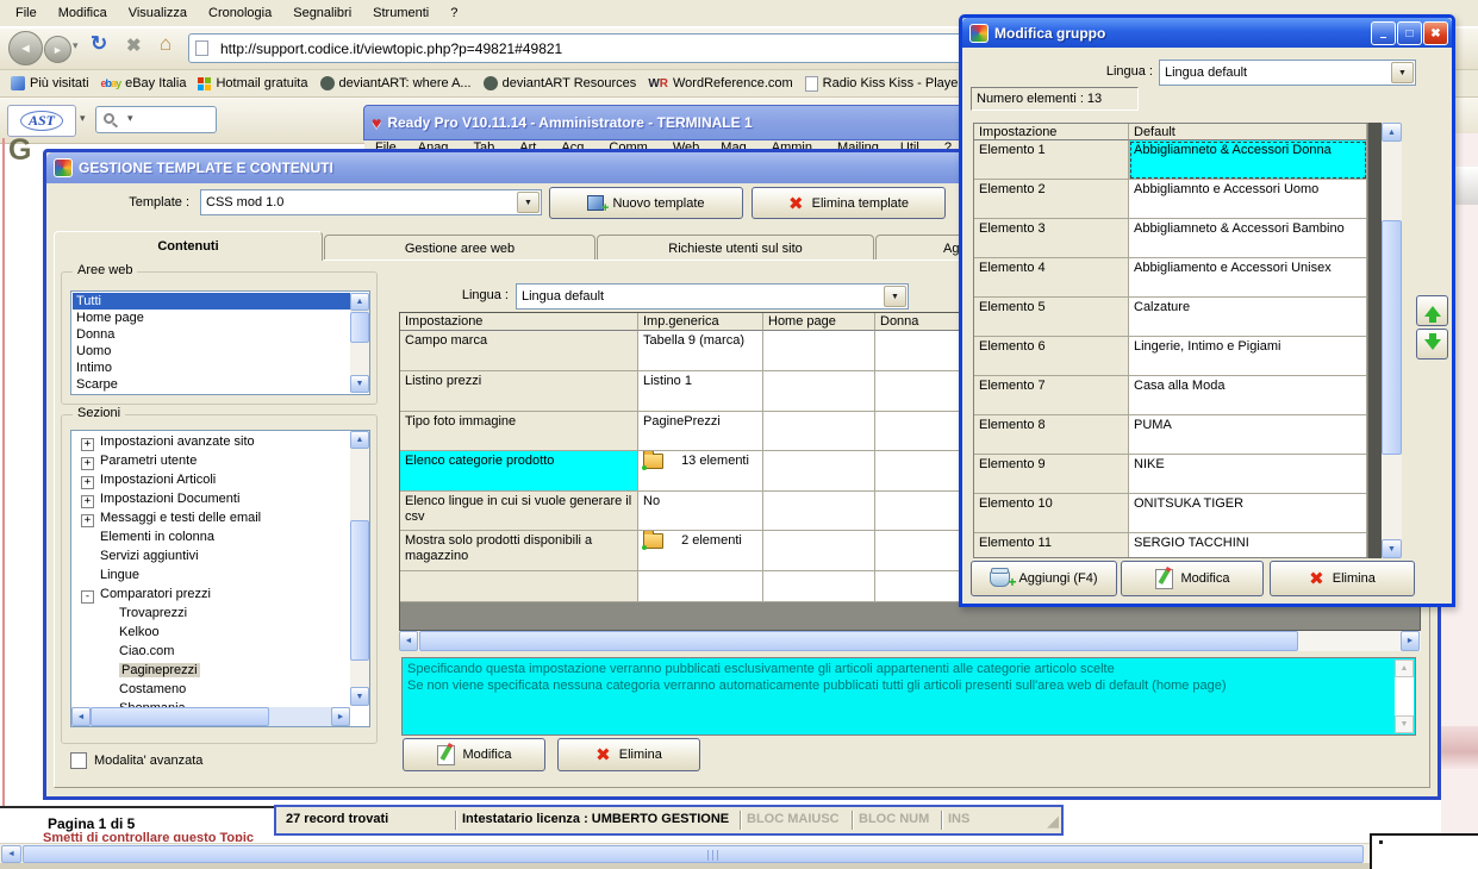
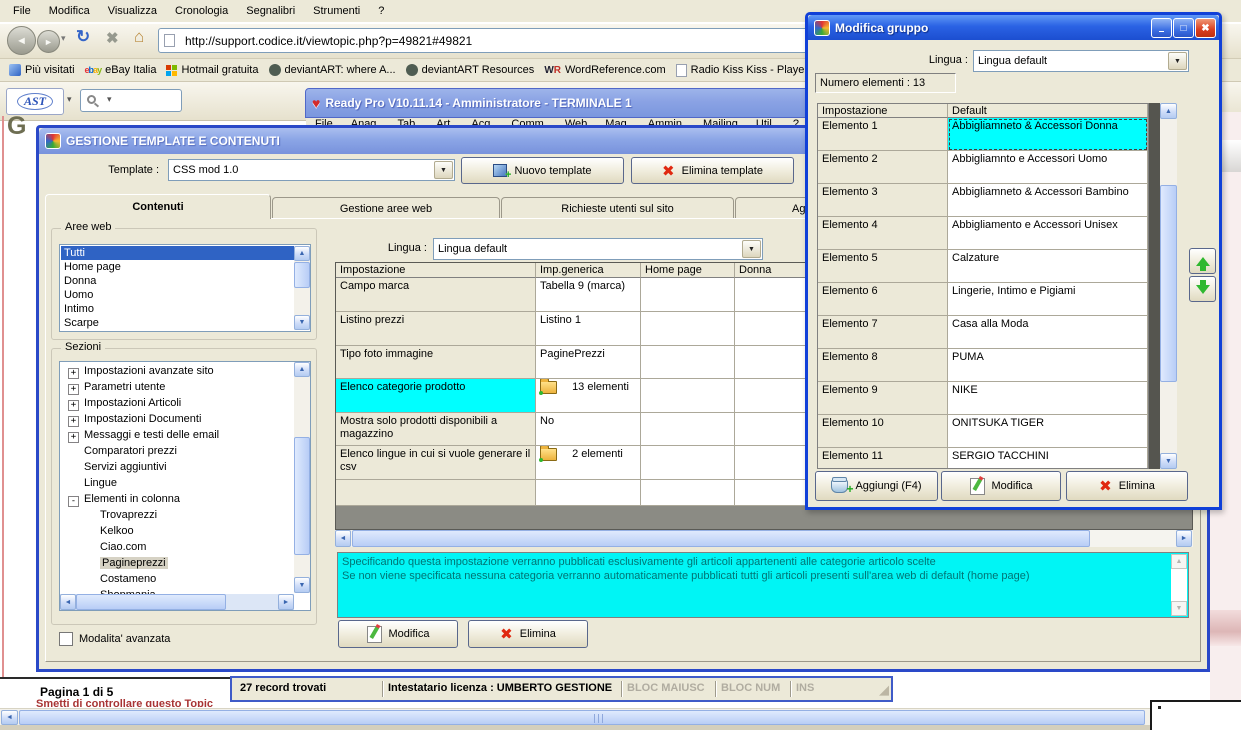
  File
  Modifica
  Visualizza
  Cronologia
  Segnalibri
  Strumenti
  ?
  ◄
  ►
  ▾
  ↻
  ✖
  ⌂
  http://support.codice.it/viewtopic.php?p=49821#49821
  Più visitati
  ebay
  eBay Italia
  Hotmail gratuita
  deviantART: where A...
  deviantART Resources
  WR
  WordReference.com
  Radio Kiss Kiss - Playe
  AST
  ▾
  ▾
  G
  ♥
  Ready Pro V10.11.14 - Amministratore - TERMINALE 1
  File Anag. Tab. Art. Acq. Comm. Web Mag. Ammin. Mailing Util. ?
  GESTIONE TEMPLATE E CONTENUTI
  Template :
  CSS mod 1.0
  Nuovo template
  ✖
  Elimina template
  Contenuti
  Gestione aree web
  Richieste utenti sul sito
  Ag
  Aree web
  Tutti
  Home page
  Donna
  Uomo
  Intimo
  Scarpe
  Sezioni
  + Impostazioni avanzate sito
  + Parametri utente
  + Impostazioni Articoli
  + Impostazioni Documenti
  + Messaggi e testi delle email
- Elementi in colonna
+ Comparatori prezzi
  Servizi aggiuntivi
  Lingue
- - Comparatori prezzi
+ - Elementi in colonna
  Trovaprezzi
  Kelkoo
  Ciao.com
  Pagineprezzi
  Costameno
  Modalita' avanzata
  Lingua :
  Lingua default
  Impostazione
  Imp.generica
  Home page
  Donna
  Campo marca
  Tabella 9 (marca)
  Listino prezzi
  Listino 1
  Tipo foto immagine
  PaginePrezzi
  Elenco categorie prodotto
  13 elementi
- Elenco lingue in cui si vuole generare il csv
+ Mostra solo prodotti disponibili a magazzino
  No
- Mostra solo prodotti disponibili a magazzino
+ Elenco lingue in cui si vuole generare il csv
  2 elementi
  Specificando questa impostazione verranno pubblicati esclusivamente gli articoli appartenenti alle categorie articolo scelte
  Se non viene specificata nessuna categoria verranno automaticamente pubblicati tutti gli articoli presenti sull'area web di default (home page)
  Modifica
  ✖
  Elimina
  Pagina 1 di 5
  Smetti di controllare questo Topic
  27 record trovati
  Intestatario licenza : UMBERTO GESTIONE
  BLOC MAIUSC
  BLOC NUM
  INS
  ◢
  Modifica gruppo
  –
  □
  ✖
  Lingua :
  Lingua default
  Numero elementi : 13
  Impostazione
  Default
  Elemento 1
  Abbigliamneto & Accessori Donna
  Elemento 2
  Abbigliamnto e Accessori Uomo
  Elemento 3
  Abbigliamneto & Accessori Bambino
  Elemento 4
  Abbigliamento e Accessori Unisex
  Elemento 5
  Calzature
  Elemento 6
  Lingerie, Intimo e Pigiami
  Elemento 7
  Casa alla Moda
  Elemento 8
  PUMA
  Elemento 9
  NIKE
  Elemento 10
  ONITSUKA TIGER
  Elemento 11
  SERGIO TACCHINI
  Aggiungi (F4)
  Modifica
  ✖
  Elimina
